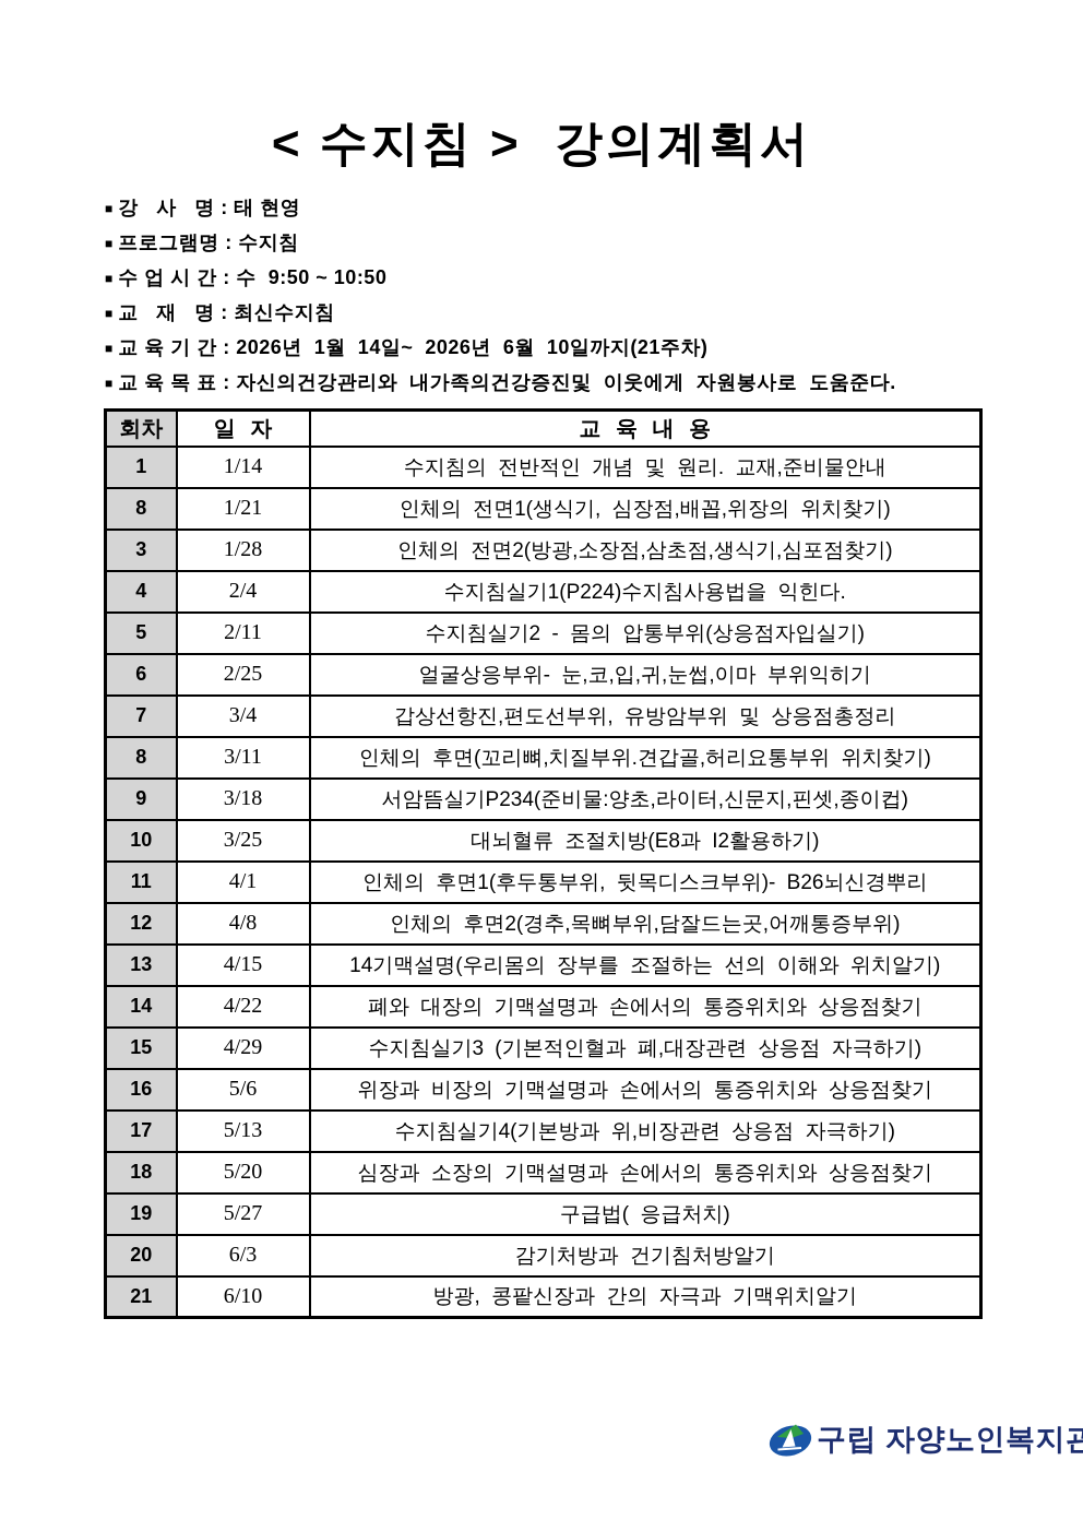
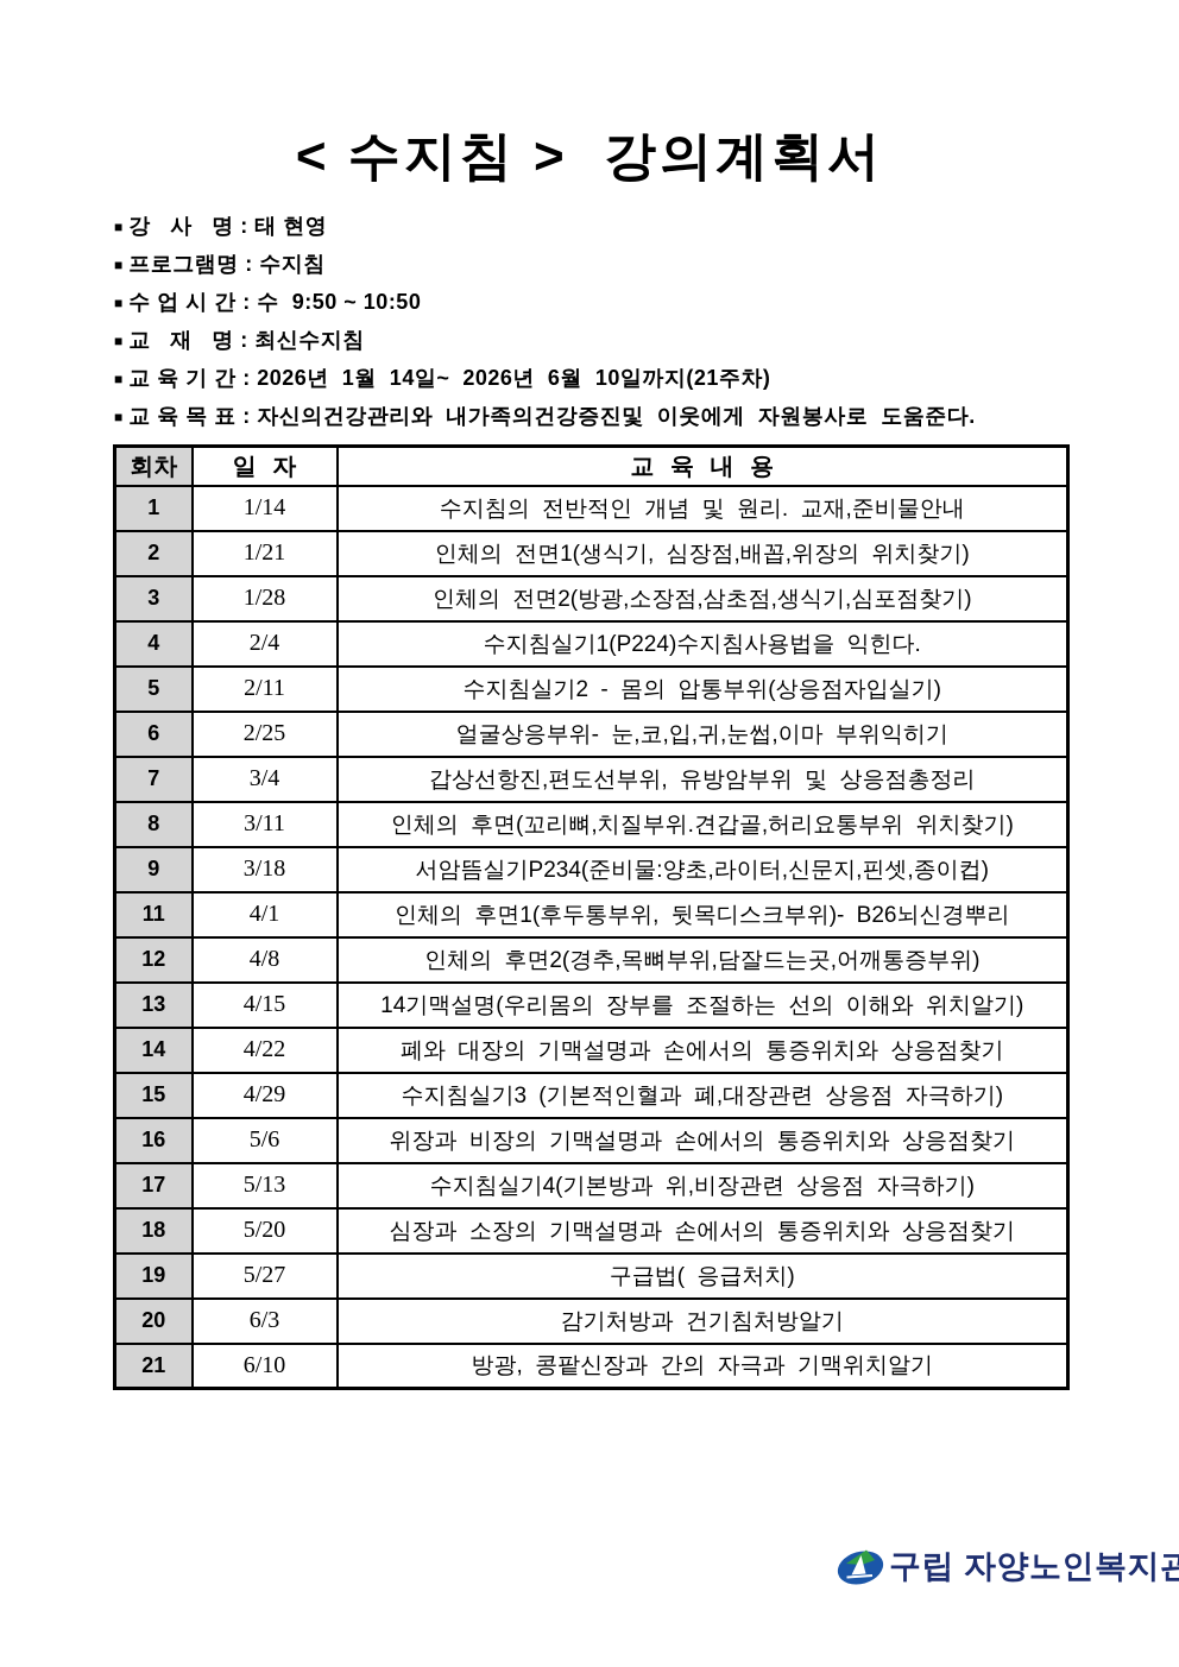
  < 수지침 > 강의계획서
  ■
  강 사 명 : 태 현영
  ■
  프로그램명 : 수지침
  ■
  수 업 시 간 : 수 9:50 ~ 10:50
  ■
  교 재 명 : 최신수지침
  ■
  교 육 기 간 : 2026년 1월 14일~ 2026년 6월 10일까지(21주차)
  ■
  교 육 목 표 : 자신의건강관리와 내가족의건강증진및 이웃에게 자원봉사로 도움준다.
  회차	일 자	교 육 내 용
  1	1/14	수지침의 전반적인 개념 및 원리. 교재,준비물안내
- 8	1/21	인체의 전면1(생식기, 심장점,배꼽,위장의 위치찾기)
+ 2	1/21	인체의 전면1(생식기, 심장점,배꼽,위장의 위치찾기)
  3	1/28	인체의 전면2(방광,소장점,삼초점,생식기,심포점찾기)
  4	2/4	수지침실기1(P224)수지침사용법을 익힌다.
  5	2/11	수지침실기2 - 몸의 압통부위(상응점자입실기)
  6	2/25	얼굴상응부위- 눈,코,입,귀,눈썹,이마 부위익히기
  7	3/4	갑상선항진,편도선부위, 유방암부위 및 상응점총정리
  8	3/11	인체의 후면(꼬리뼈,치질부위.견갑골,허리요통부위 위치찾기)
  9	3/18	서암뜸실기P234(준비물:양초,라이터,신문지,핀셋,종이컵)
- 10	3/25	대뇌혈류 조절치방(E8과 I2활용하기)
  11	4/1	인체의 후면1(후두통부위, 뒷목디스크부위)- B26뇌신경뿌리
  12	4/8	인체의 후면2(경추,목뼈부위,담잘드는곳,어깨통증부위)
  13	4/15	14기맥설명(우리몸의 장부를 조절하는 선의 이해와 위치알기)
  14	4/22	폐와 대장의 기맥설명과 손에서의 통증위치와 상응점찾기
  15	4/29	수지침실기3 (기본적인혈과 폐,대장관련 상응점 자극하기)
  16	5/6	위장과 비장의 기맥설명과 손에서의 통증위치와 상응점찾기
  17	5/13	수지침실기4(기본방과 위,비장관련 상응점 자극하기)
  18	5/20	심장과 소장의 기맥설명과 손에서의 통증위치와 상응점찾기
  19	5/27	구급법( 응급처치)
  20	6/3	감기처방과 건기침처방알기
  21	6/10	방광, 콩팥신장과 간의 자극과 기맥위치알기
  구립 자양노인복지관
